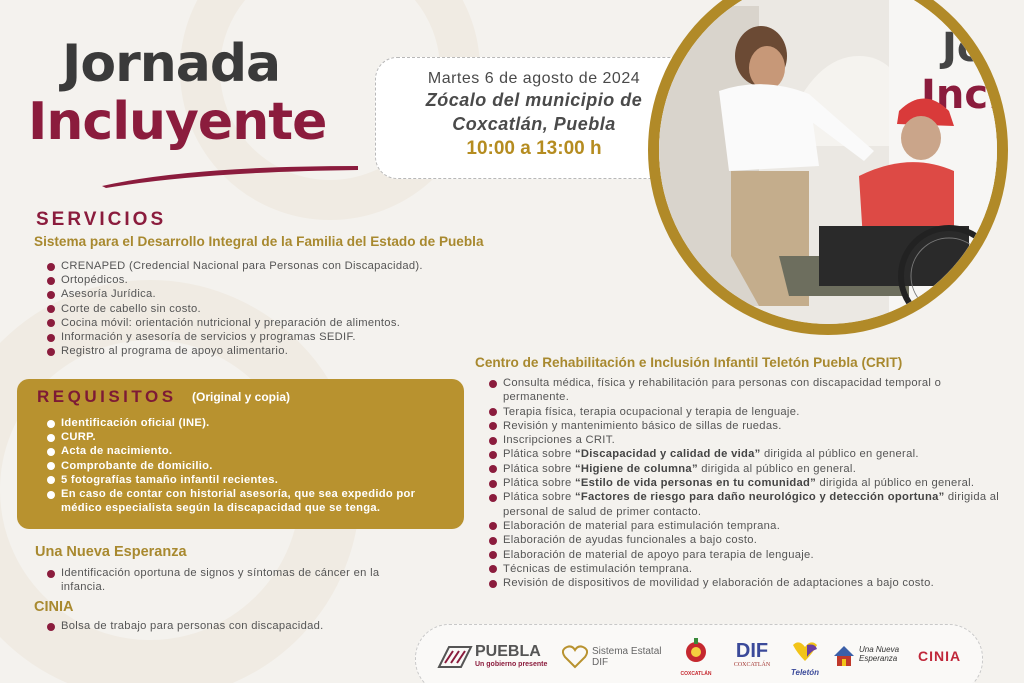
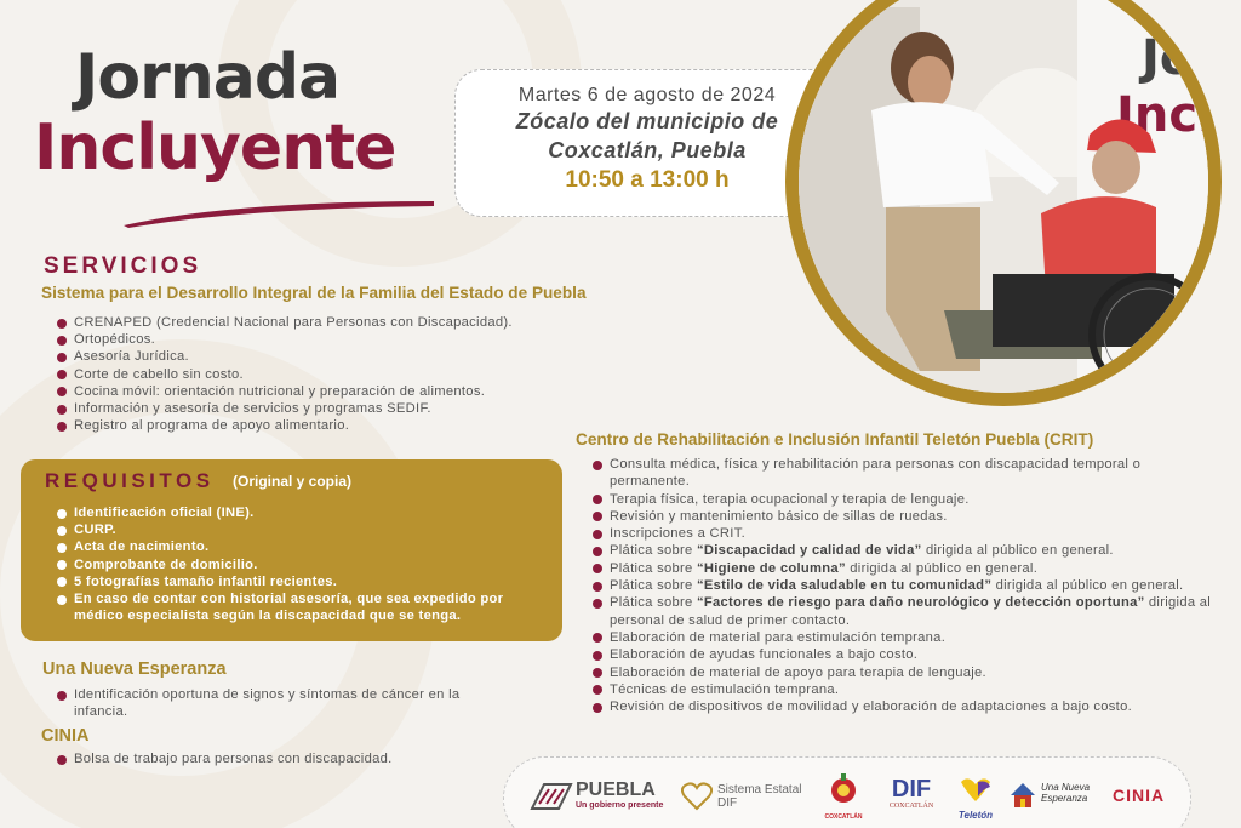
  Jornada
  Incluyente
  Martes 6 de agosto de 2024
  Zócalo del municipio de
  Coxcatlán, Puebla
- 10:00 a 13:00 h
+ 10:50 a 13:00 h
  Jor
  SERVICIOS
  Sistema para el Desarrollo Integral de la Familia del Estado de Puebla
  CRENAPED (Credencial Nacional para Personas con Discapacidad).
  Ortopédicos.
  Asesoría Jurídica.
  Corte de cabello sin costo.
  Cocina móvil: orientación nutricional y preparación de alimentos.
  Información y asesoría de servicios y programas SEDIF.
  Registro al programa de apoyo alimentario.
  REQUISITOS
  (Original y copia)
  Identificación oficial (INE).
  CURP.
  Acta de nacimiento.
  Comprobante de domicilio.
  5 fotografías tamaño infantil recientes.
  En caso de contar con historial asesoría, que sea expedido por médico especialista según la discapacidad que se tenga.
  Una Nueva Esperanza
  Identificación oportuna de signos y síntomas de cáncer en la infancia.
  CINIA
  Bolsa de trabajo para personas con discapacidad.
  Centro de Rehabilitación e Inclusión Infantil Teletón Puebla (CRIT)
  Consulta médica, física y rehabilitación para personas con discapacidad temporal o permanente.
  Terapia física, terapia ocupacional y terapia de lenguaje.
  Revisión y mantenimiento básico de sillas de ruedas.
  Inscripciones a CRIT.
  Plática sobre “Discapacidad y calidad de vida” dirigida al público en general.
  Plática sobre “Higiene de columna” dirigida al público en general.
- Plática sobre “Estilo de vida personas en tu comunidad” dirigida al público en general.
+ Plática sobre “Estilo de vida saludable en tu comunidad” dirigida al público en general.
  Plática sobre “Factores de riesgo para daño neurológico y detección oportuna” dirigida al personal de salud de primer contacto.
  Elaboración de material para estimulación temprana.
  Elaboración de ayudas funcionales a bajo costo.
  Elaboración de material de apoyo para terapia de lenguaje.
  Técnicas de estimulación temprana.
  Revisión de dispositivos de movilidad y elaboración de adaptaciones a bajo costo.
  PUEBLA
  Sistema Estatal
  DIF
  DIF
  Teletón
  Una Nueva
  Esperanza
  CINIA
